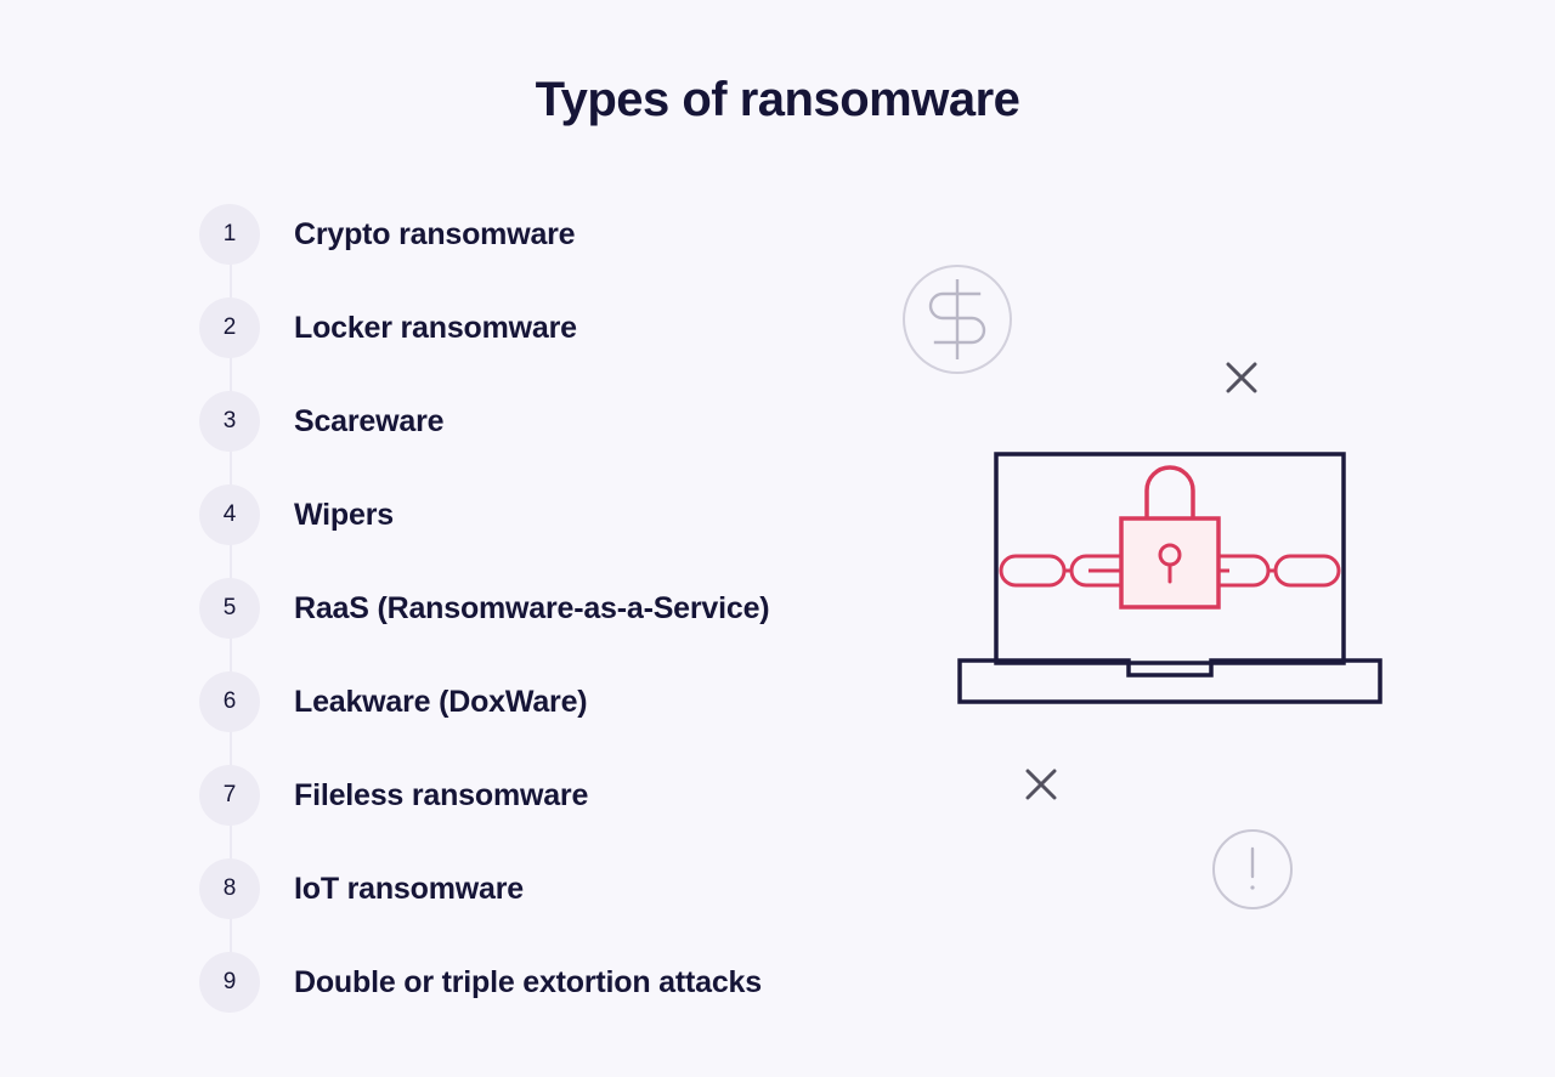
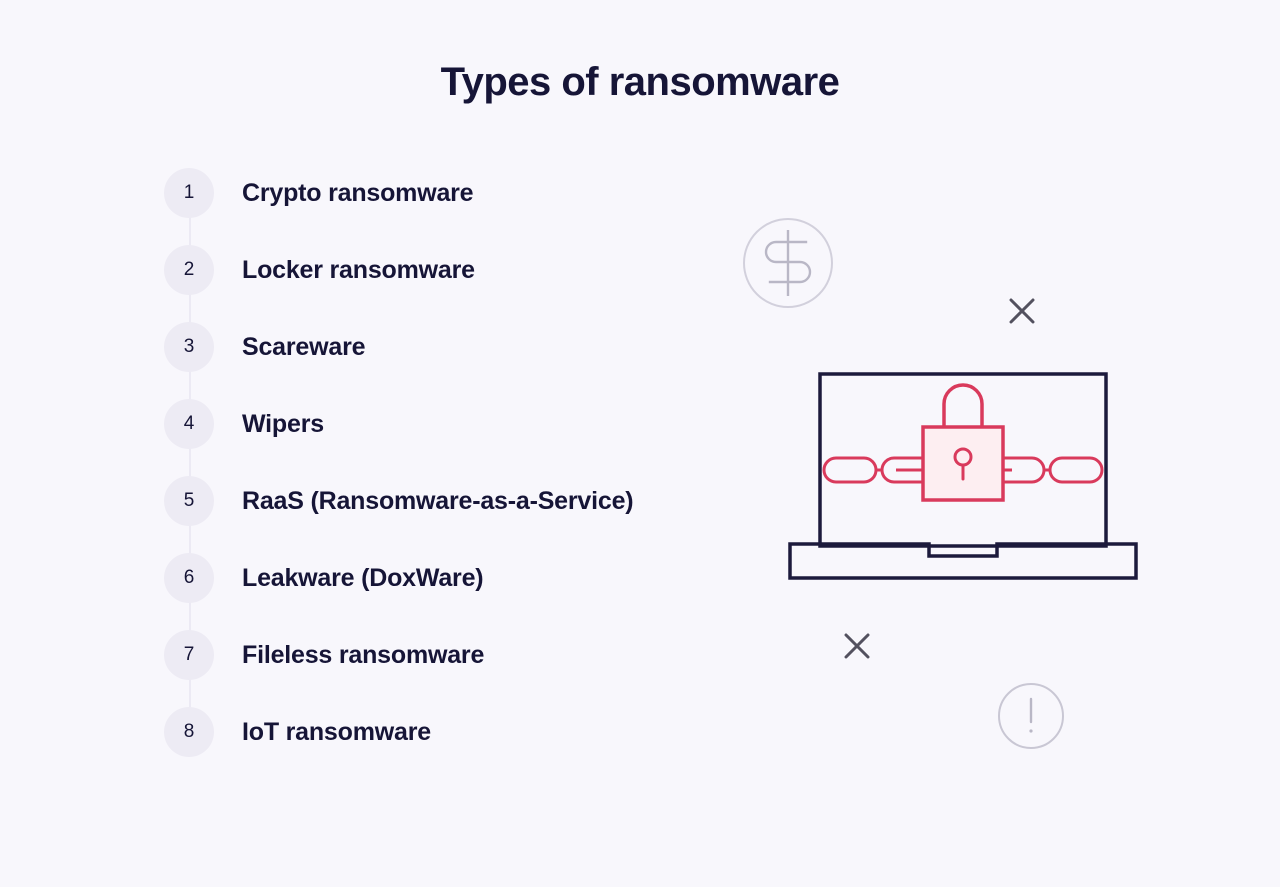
  Types of ransomware
  1
  Crypto ransomware
  2
  Locker ransomware
  3
  Scareware
  4
  Wipers
  5
  RaaS (Ransomware-as-a-Service)
  6
  Leakware (DoxWare)
  7
  Fileless ransomware
  8
  IoT ransomware
- 9
- Double or triple extortion attacks
